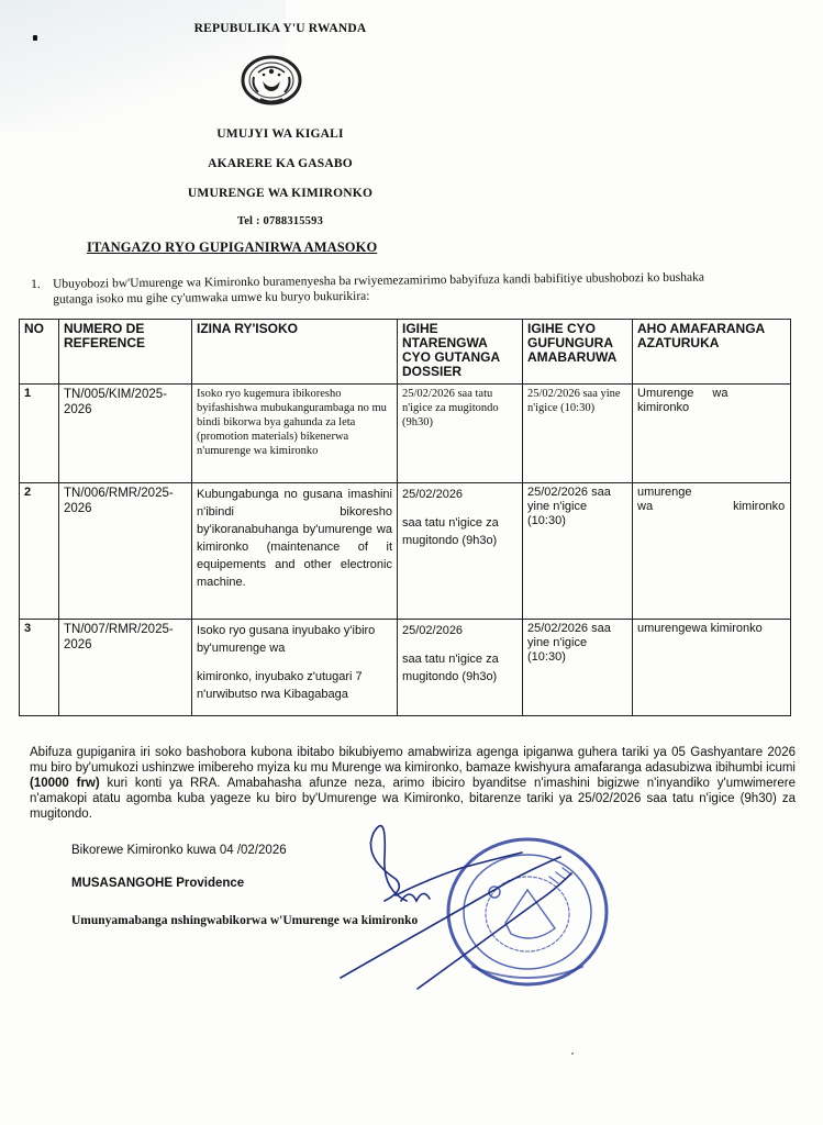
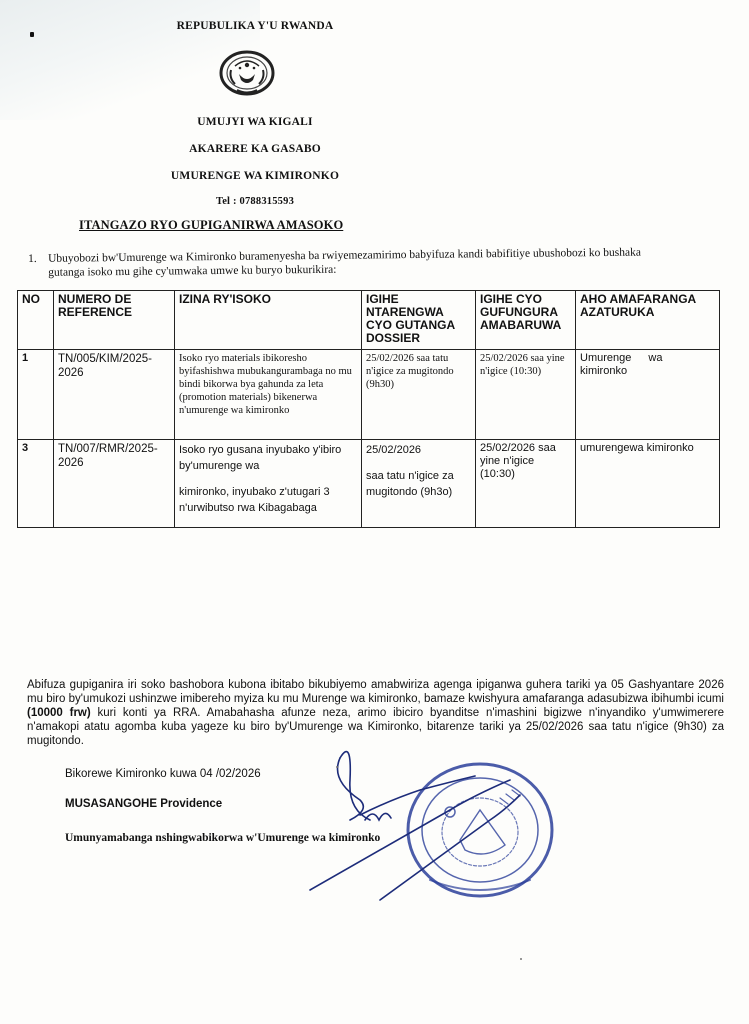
  REPUBULIKA Y'U RWANDA
  UMUJYI WA KIGALI
  AKARERE KA GASABO
  UMURENGE WA KIMIRONKO
  Tel : 0788315593
  ITANGAZO RYO GUPIGANIRWA AMASOKO
  1.
  Ubuyobozi bw'Umurenge wa Kimironko buramenyesha ba rwiyemezamirimo babyifuza kandi babifitiye ubushobozi ko bushaka gutanga isoko mu gihe cy'umwaka umwe ku buryo bukurikira:
  NO	NUMERO DE REFERENCE	IZINA RY'ISOKO	IGIHE NTARENGWA CYO GUTANGA DOSSIER	IGIHE CYO GUFUNGURA AMABARUWA	AHO AMAFARANGA AZATURUKA
- 1	TN/005/KIM/2025-2026	Isoko ryo kugemura ibikoresho byifashishwa mubukangurambaga no mu bindi bikorwa bya gahunda za leta (promotion materials) bikenerwa n'umurenge wa kimironko	25/02/2026 saa tatu n'igice za mugitondo (9h30)	25/02/2026 saa yine n'igice (10:30)	Umurenge wa kimironko
+ 1	TN/005/KIM/2025-2026	Isoko ryo materials ibikoresho byifashishwa mubukangurambaga no mu bindi bikorwa bya gahunda za leta (promotion materials) bikenerwa n'umurenge wa kimironko	25/02/2026 saa tatu n'igice za mugitondo (9h30)	25/02/2026 saa yine n'igice (10:30)	Umurenge wa kimironko
- 2	TN/006/RMR/2025-2026	Kubungabunga no gusana imashini n'ibindi bikoresho by'ikoranabuhanga by'umurenge wa kimironko (maintenance of it equipements and other electronic machine.	25/02/2026 saa tatu n'igice za mugitondo (9h3o)	25/02/2026 saa yine n'igice (10:30)	umurenge wa kimironko
- 3	TN/007/RMR/2025-2026	Isoko ryo gusana inyubako y'ibiro by'umurenge wa kimironko, inyubako z'utugari 7 n'urwibutso rwa Kibagabaga	25/02/2026 saa tatu n'igice za mugitondo (9h3o)	25/02/2026 saa yine n'igice (10:30)	umurengewa kimironko
+ 3	TN/007/RMR/2025-2026	Isoko ryo gusana inyubako y'ibiro by'umurenge wa kimironko, inyubako z'utugari 3 n'urwibutso rwa Kibagabaga	25/02/2026 saa tatu n'igice za mugitondo (9h3o)	25/02/2026 saa yine n'igice (10:30)	umurengewa kimironko
  Abifuza gupiganira iri soko bashobora kubona ibitabo bikubiyemo amabwiriza agenga ipiganwa guhera tariki ya 05 Gashyantare 2026 mu biro by'umukozi ushinzwe imibereho myiza ku mu Murenge wa kimironko, bamaze kwishyura amafaranga adasubizwa ibihumbi icumi (10000 frw) kuri konti ya RRA. Amabahasha afunze neza, arimo ibiciro byanditse n'imashini bigizwe n'inyandiko y'umwimerere n'amakopi atatu agomba kuba yageze ku biro by'Umurenge wa Kimironko, bitarenze tariki ya 25/02/2026 saa tatu n'igice (9h30) za mugitondo.
  Bikorewe Kimironko kuwa 04 /02/2026
  MUSASANGOHE Providence
  Umunyamabanga nshingwabikorwa w'Umurenge wa kimironko
